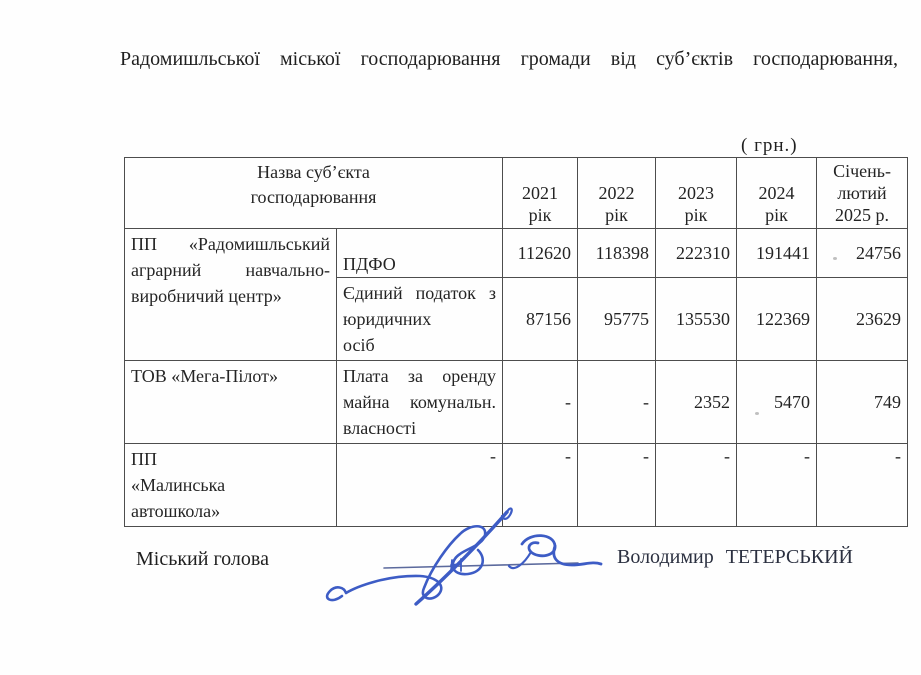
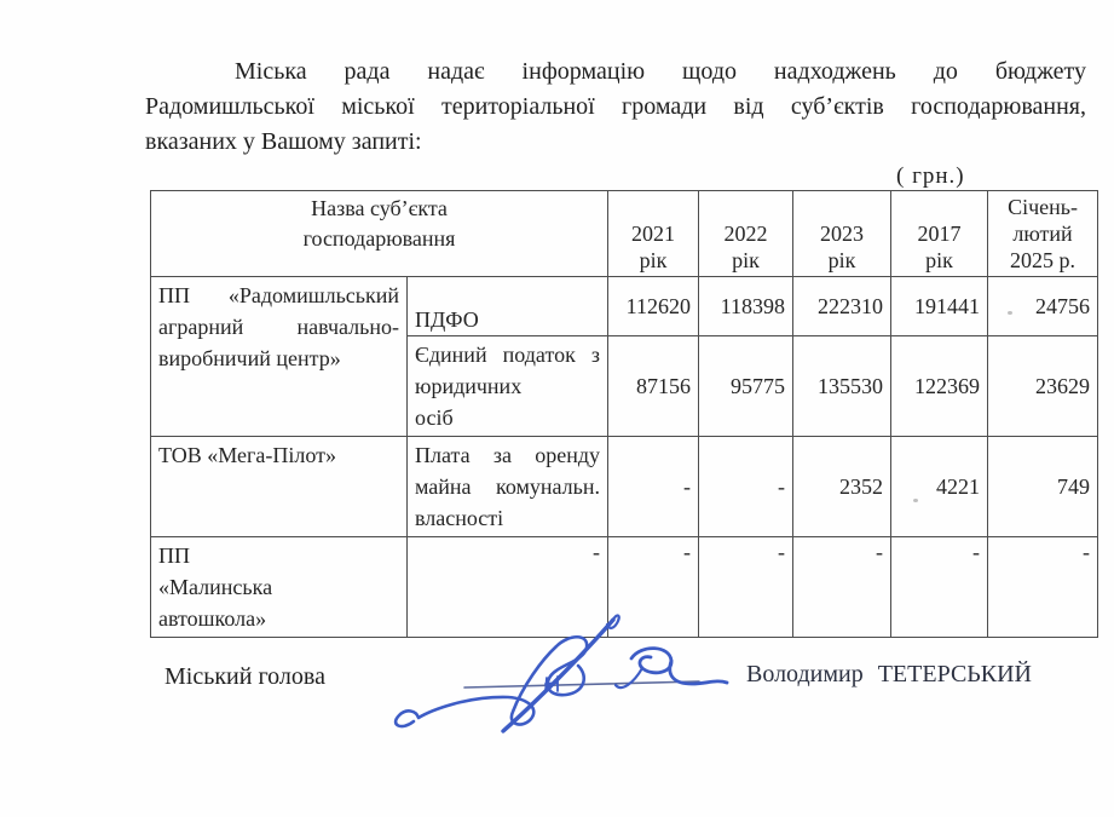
+ Міська рада надає інформацію щодо надходжень до бюджету
- Радомишльської міської господарювання громади від суб’єктів господарювання,
+ Радомишльської міської територіальної громади від суб’єктів господарювання,
+ вказаних у Вашому запиті:
  ( грн.)
- Назва суб’єкта господарювання	2021 рік	2022 рік	2023 рік	2024 рік	Січень- лютий 2025 р.
+ Назва суб’єкта господарювання	2021 рік	2022 рік	2023 рік	2017 рік	Січень- лютий 2025 р.
  ПП «Радомишльський аграрний навчально-виробничий центр»	ПДФО	112620	118398	222310	191441	24756
  Єдиний податок з юридичних осіб	87156	95775	135530	122369	23629
- ТОВ «Мега-Пілот»	Плата за оренду майна комунальн. власності	-	-	2352	5470	749
+ ТОВ «Мега-Пілот»	Плата за оренду майна комунальн. власності	-	-	2352	4221	749
  ПП «Малинська автошкола»	-	-	-	-	-	-
  Міський голова
  Володимир ТЕТЕРСЬКИЙ
